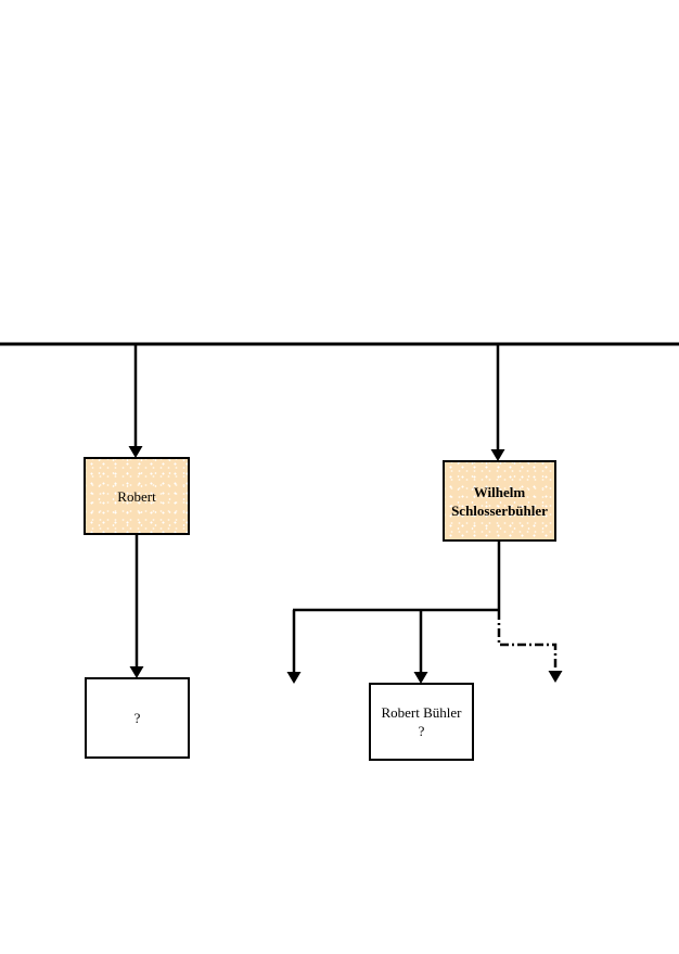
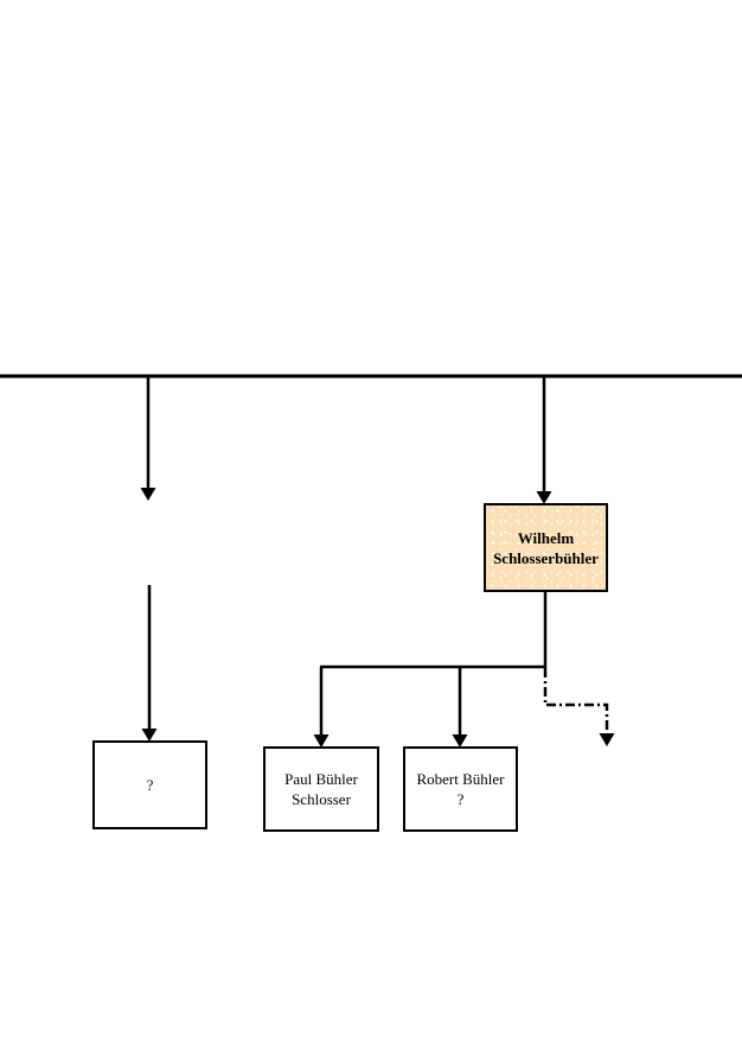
- Robert
  Wilhelm
  Schlosserbühler
  ?
+ Paul Bühler
+ Schlosser
  Robert Bühler
  ?
